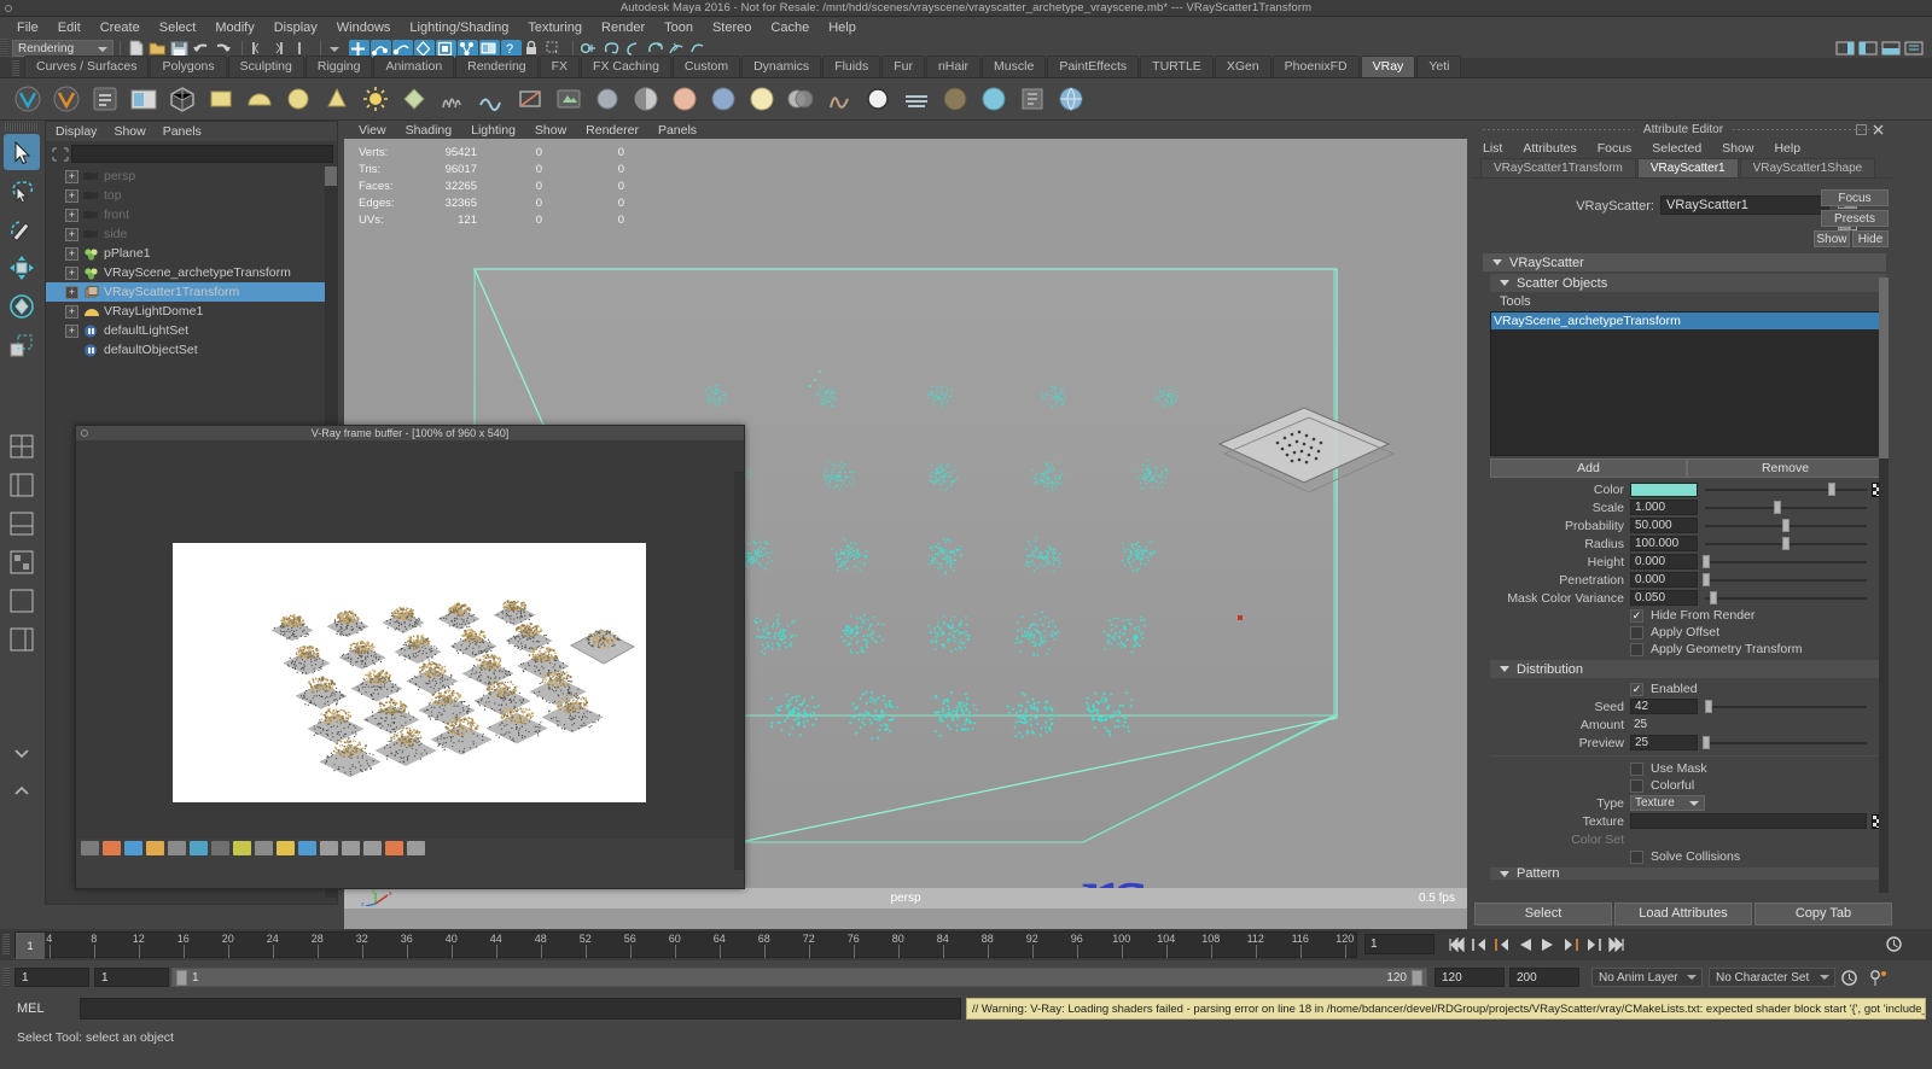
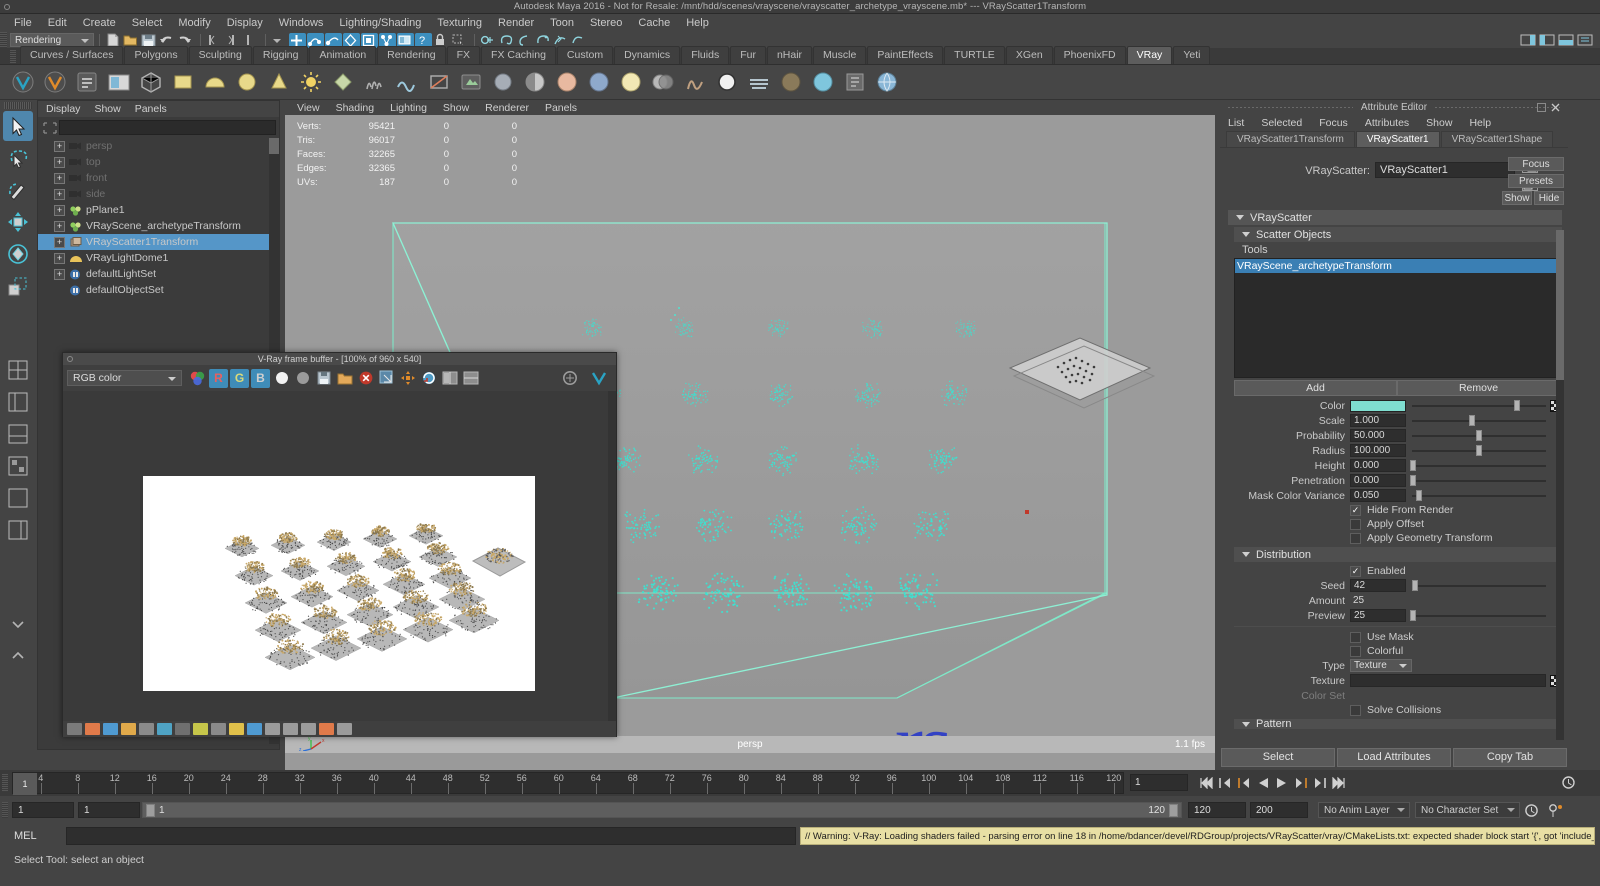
  Autodesk Maya 2016 - Not for Resale: /mnt/hdd/scenes/vrayscene/vrayscatter_archetype_vrayscene.mb* --- VRayScatter1Transform
  File
  Edit
  Create
  Select
  Modify
  Display
  Windows
  Lighting/Shading
  Texturing
  Render
  Toon
  Stereo
  Cache
  Help
  Rendering
  ?
  Curves / Surfaces
  Polygons
  Sculpting
  Rigging
  Animation
  Rendering
  FX
  FX Caching
  Custom
  Dynamics
  Fluids
  Fur
  nHair
  Muscle
  PaintEffects
  TURTLE
  XGen
  PhoenixFD
  VRay
  Yeti
  Display
  Show
  Panels
  +
  persp
  +
  top
  +
  front
  +
  side
  +
  pPlane1
  +
  VRayScene_archetypeTransform
  +
  VRayScatter1Transform
  +
  VRayLightDome1
  +
  defaultLightSet
  defaultObjectSet
  View
  Shading
  Lighting
  Show
  Renderer
  Panels
  Verts:	95421	0	0
  Tris:	96017	0	0
  Faces:	32265	0	0
  Edges:	32365	0	0
- UVs:	121	0	0
+ UVs:	187	0	0
  persp
- 0.5 fps
+ 1.1 fps
  Attribute Editor
  List
- Attributes
+ Selected
  Focus
- Selected
+ Attributes
  Show
  Help
  VRayScatter1Transform
  VRayScatter1
  VRayScatter1Shape
  VRayScatter:
  VRayScatter1
  Focus
  Presets
  Show
  Hide
  VRayScatter
  Scatter Objects
  Tools
  VRayScene_archetypeTransform
  Add
  Remove
  Color
  Scale
  1.000
  Probability
  50.000
  Radius
  100.000
  Height
  0.000
  Penetration
  0.000
  Mask Color Variance
  0.050
  ✓
  Hide From Render
  Apply Offset
  Apply Geometry Transform
  Distribution
  ✓
  Enabled
  Seed
  42
  Amount
  25
  Preview
  25
  Use Mask
  Colorful
  Type
  Texture
  Texture
  Color Set
  Solve Collisions
  Pattern
  Select
  Load Attributes
  Copy Tab
  V-Ray frame buffer - [100% of 960 x 540]
+ RGB color
+ R
+ G
+ B
  1
  4
  8
  12
  16
  20
  24
  28
  32
  36
  40
  44
  48
  52
  56
  60
  64
  68
  72
  76
  80
  84
  88
  92
  96
  100
  104
  108
  112
  116
  120
  1
  1
  1
  1
  120
  120
  200
  No Anim Layer
  No Character Set
  MEL
  // Warning: V-Ray: Loading shaders failed - parsing error on line 18 in /home/bdancer/devel/RDGroup/projects/VRayScatter/vray/CMakeLists.txt: expected shader block start '{', got 'include_
  Select Tool: select an object
